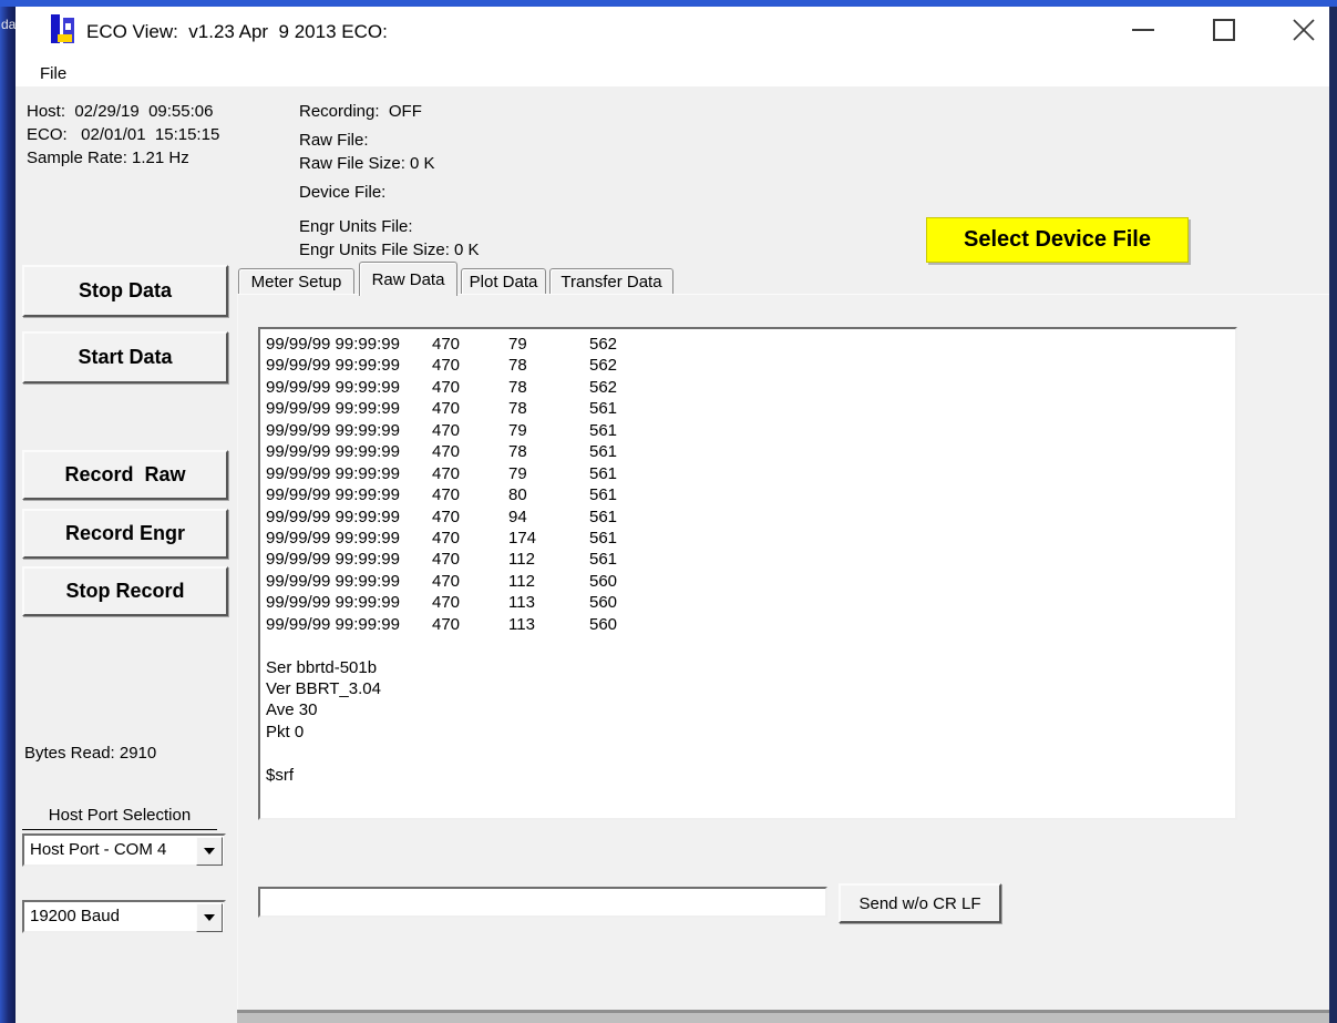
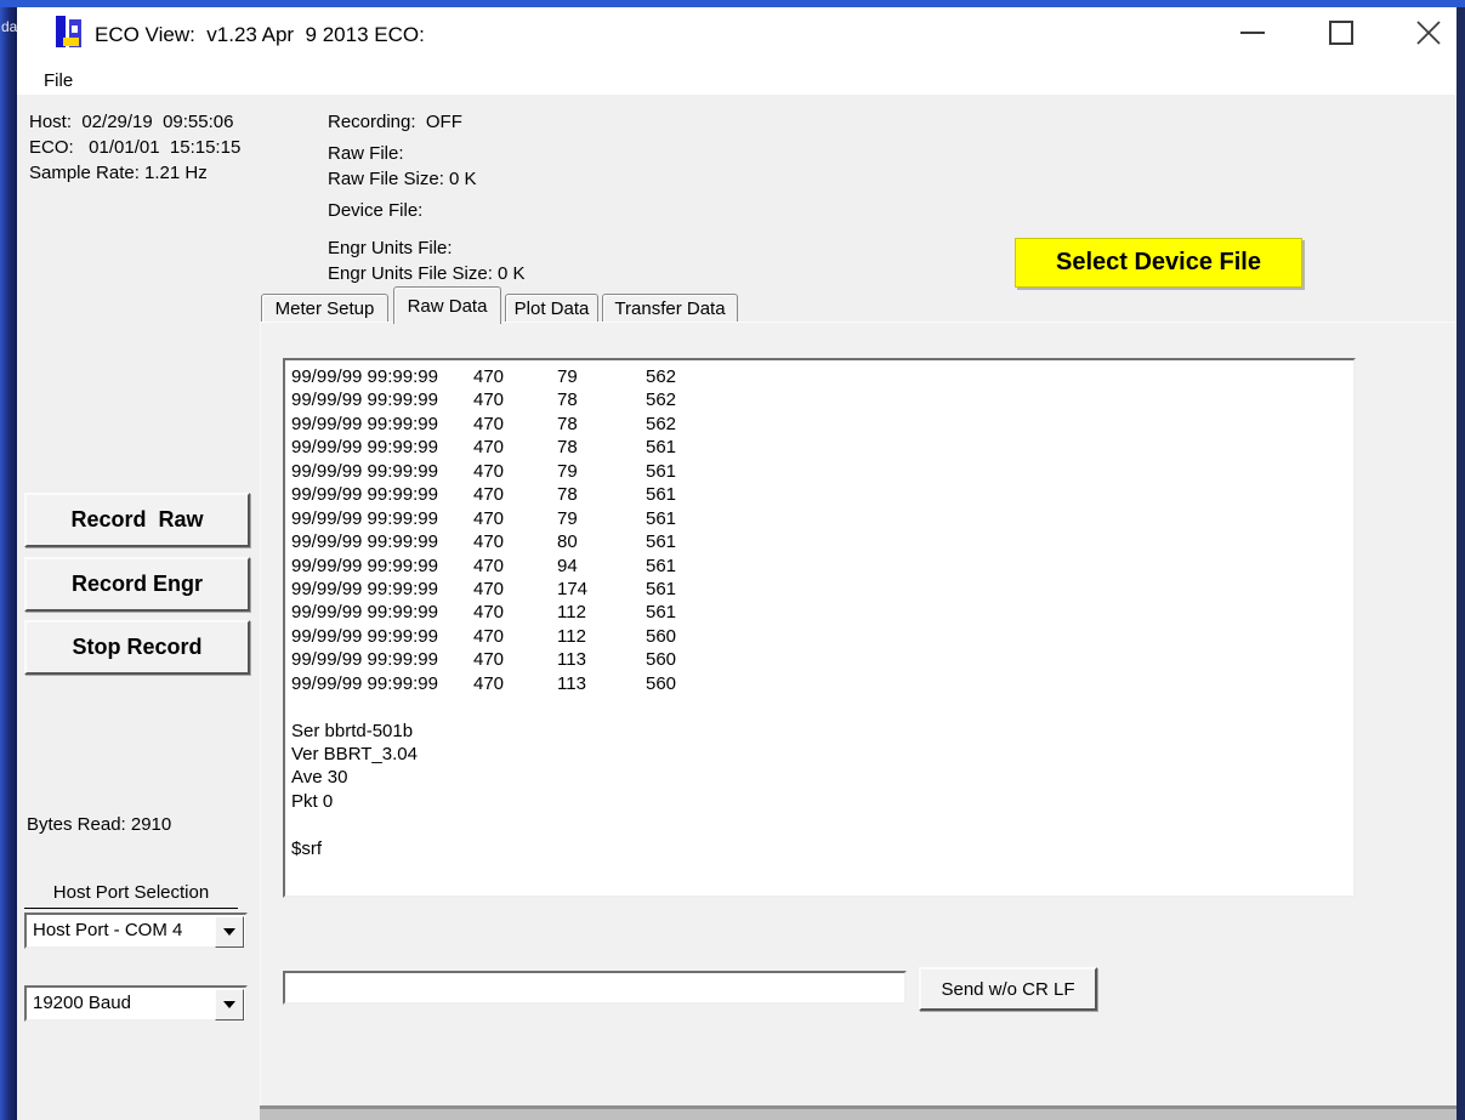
  da
  ECO View: v1.23 Apr 9 2013 ECO:
  File
  Host: 02/29/19 09:55:06
- ECO: 02/01/01 15:15:15
+ ECO: 01/01/01 15:15:15
  Sample Rate: 1.21 Hz
  Recording: OFF
  Raw File:
  Raw File Size: 0 K
  Device File:
  Engr Units File:
  Engr Units File Size: 0 K
  Select Device File
- Stop Data
- Start Data
  Record Raw
  Record Engr
  Stop Record
  Bytes Read: 2910
  Host Port Selection
  Host Port - COM 4
  19200 Baud
  Meter Setup
  Raw Data
  Plot Data
  Transfer Data
  99/99/99 99:99:99
  470
  79
  562
  99/99/99 99:99:99
  470
  78
  562
  99/99/99 99:99:99
  470
  78
  562
  99/99/99 99:99:99
  470
  78
  561
  99/99/99 99:99:99
  470
  79
  561
  99/99/99 99:99:99
  470
  78
  561
  99/99/99 99:99:99
  470
  79
  561
  99/99/99 99:99:99
  470
  80
  561
  99/99/99 99:99:99
  470
  94
  561
  99/99/99 99:99:99
  470
  174
  561
  99/99/99 99:99:99
  470
  112
  561
  99/99/99 99:99:99
  470
  112
  560
  99/99/99 99:99:99
  470
  113
  560
  99/99/99 99:99:99
  470
  113
  560
  Ser bbrtd-501b
  Ver BBRT_3.04
  Ave 30
  Pkt 0
  $srf
  Send w/o CR LF
